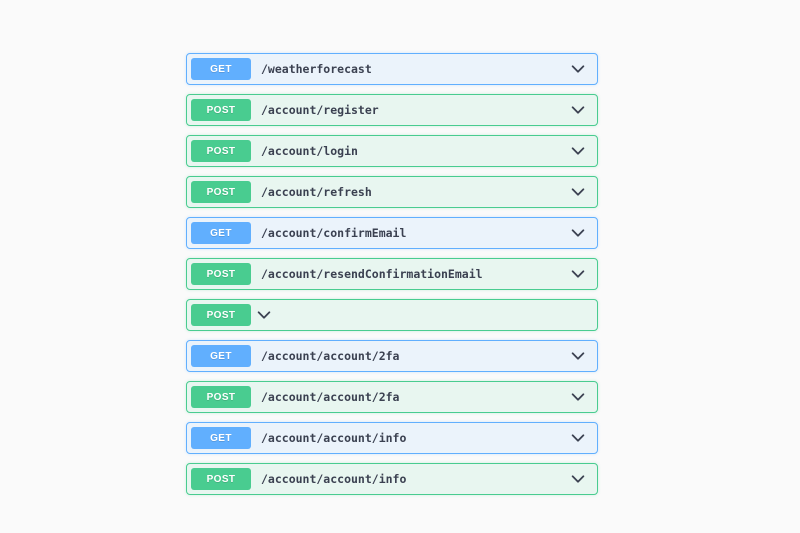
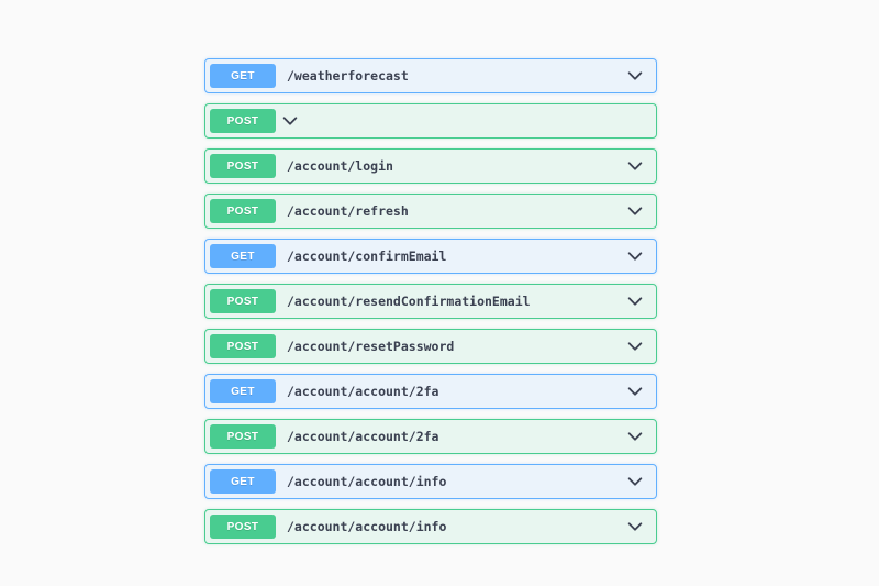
  GET
  /weatherforecast
  POST
- /account/register
  POST
  /account/login
  POST
  /account/refresh
  GET
  /account/confirmEmail
  POST
  /account/resendConfirmationEmail
  POST
+ /account/resetPassword
  GET
  /account/account/2fa
  POST
  /account/account/2fa
  GET
  /account/account/info
  POST
  /account/account/info
